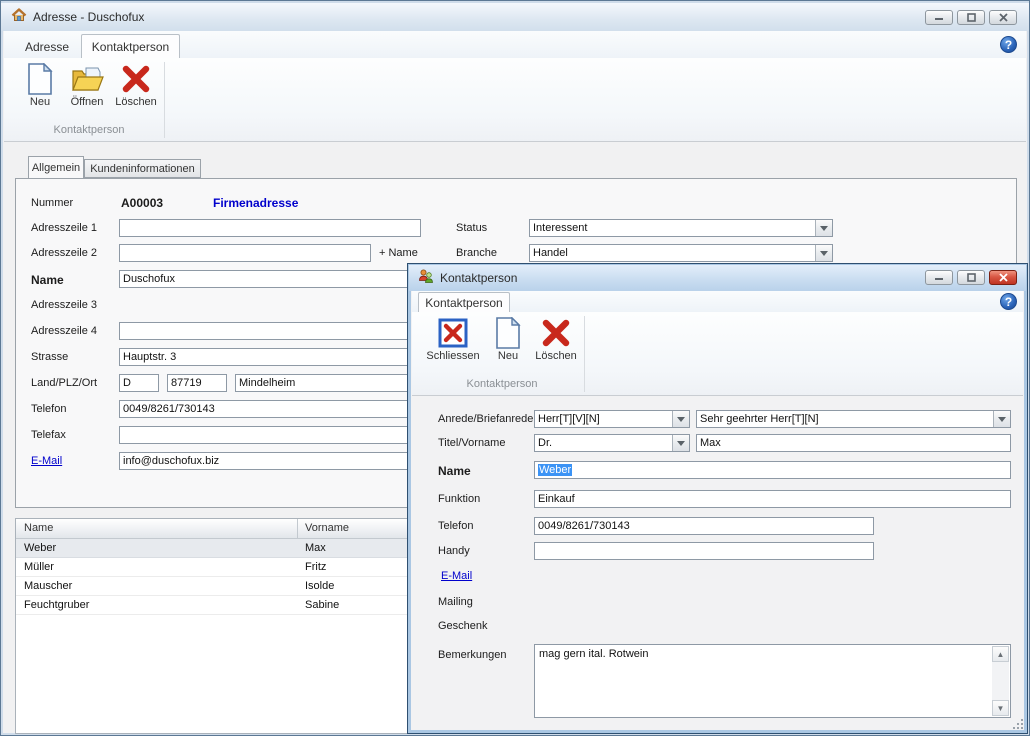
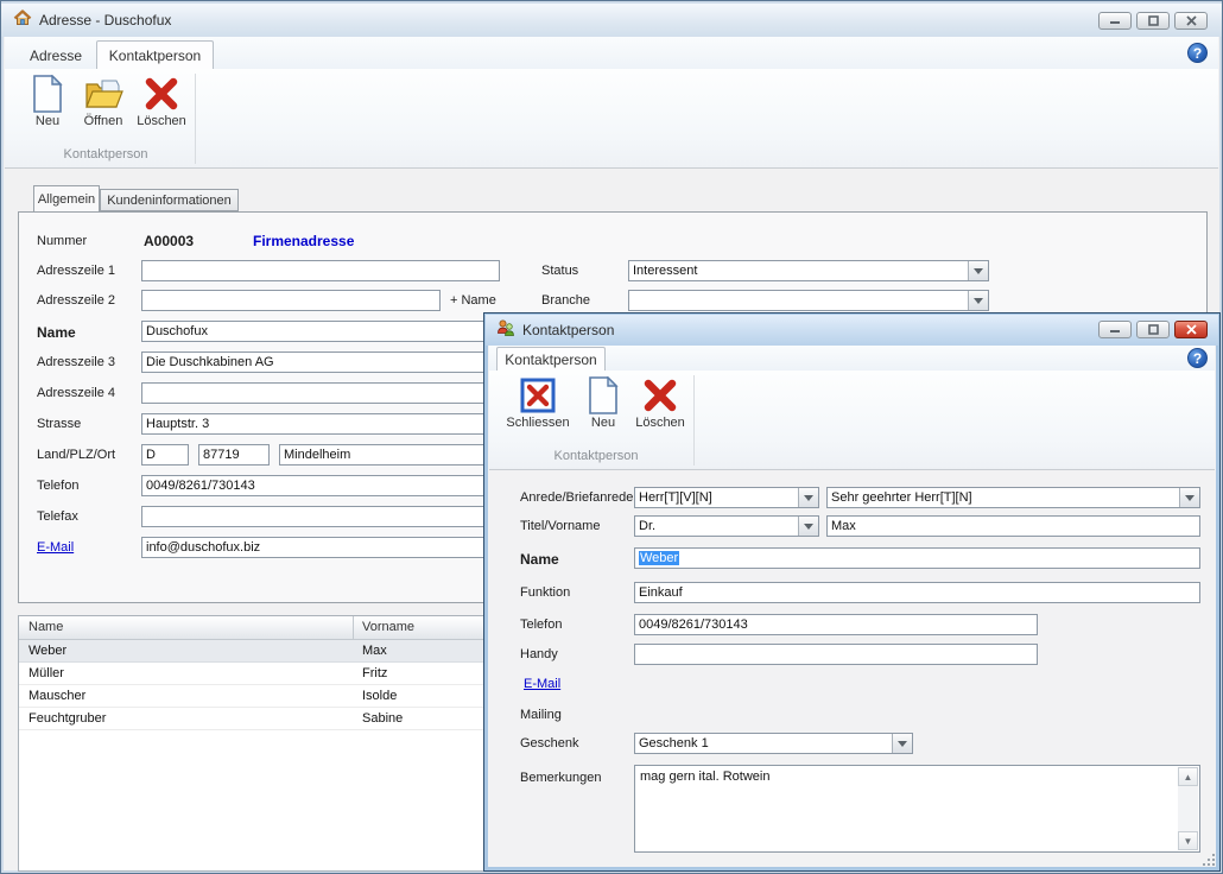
  Adresse - Duschofux
  Adresse
  Kontaktperson
  ?
  Neu
  Öffnen
  Löschen
  Kontaktperson
  Kundeninformationen
  Allgemein
  Nummer
  A00003
  Firmenadresse
  Adresszeile 1
  Adresszeile 2
  + Name
  Name
  Duschofux
  Adresszeile 3
+ Die Duschkabinen AG
  Adresszeile 4
  Strasse
  Hauptstr. 3
  Land/PLZ/Ort
  D
  87719
  Mindelheim
  Telefon
  0049/8261/730143
  Telefax
  E-Mail
  info@duschofux.biz
  Status
  Interessent
  Branche
- Handel
  Name
  Vorname
  Weber
  Max
  Müller
  Fritz
  Mauscher
  Isolde
  Feuchtgruber
  Sabine
  Kontaktperson
  Kontaktperson
  ?
  Schliessen
  Neu
  Löschen
  Kontaktperson
  Anrede/Briefanrede
  Herr[T][V][N]
  Sehr geehrter Herr[T][N]
  Titel/Vorname
  Dr.
  Max
  Name
  Weber
  Funktion
  Einkauf
  Telefon
  0049/8261/730143
  Handy
  E-Mail
  Mailing
  Geschenk
+ Geschenk 1
  Bemerkungen
  mag gern ital. Rotwein
  ▲
  ▼
